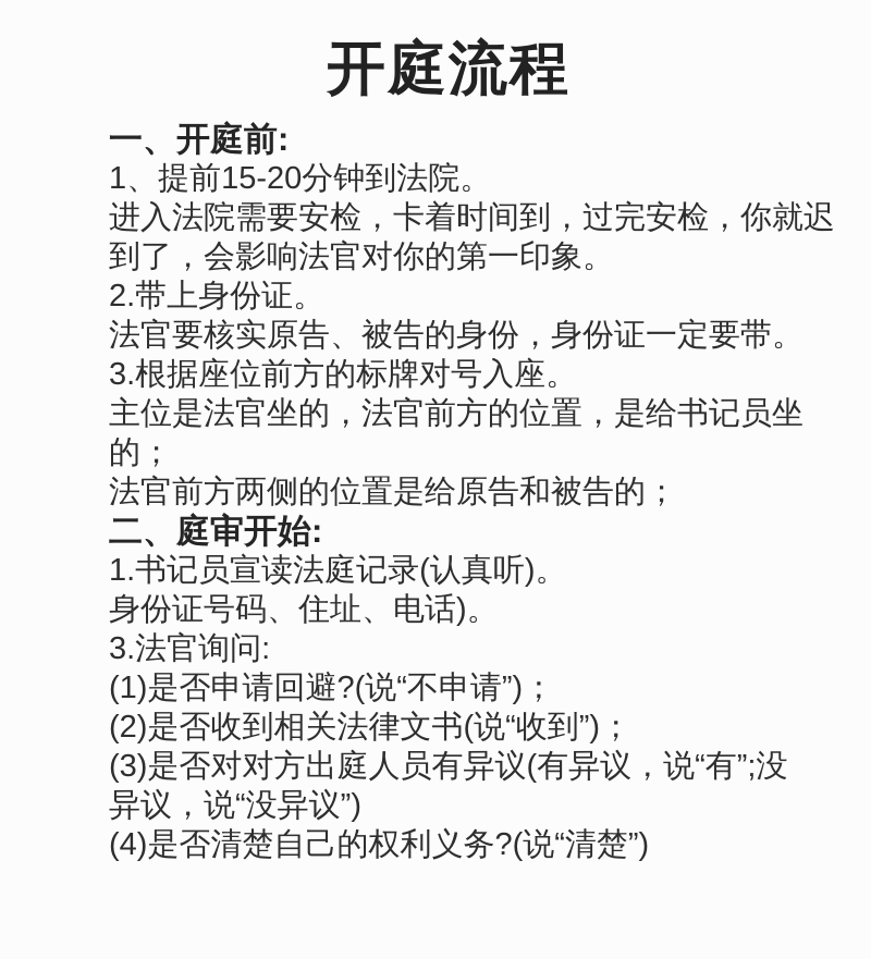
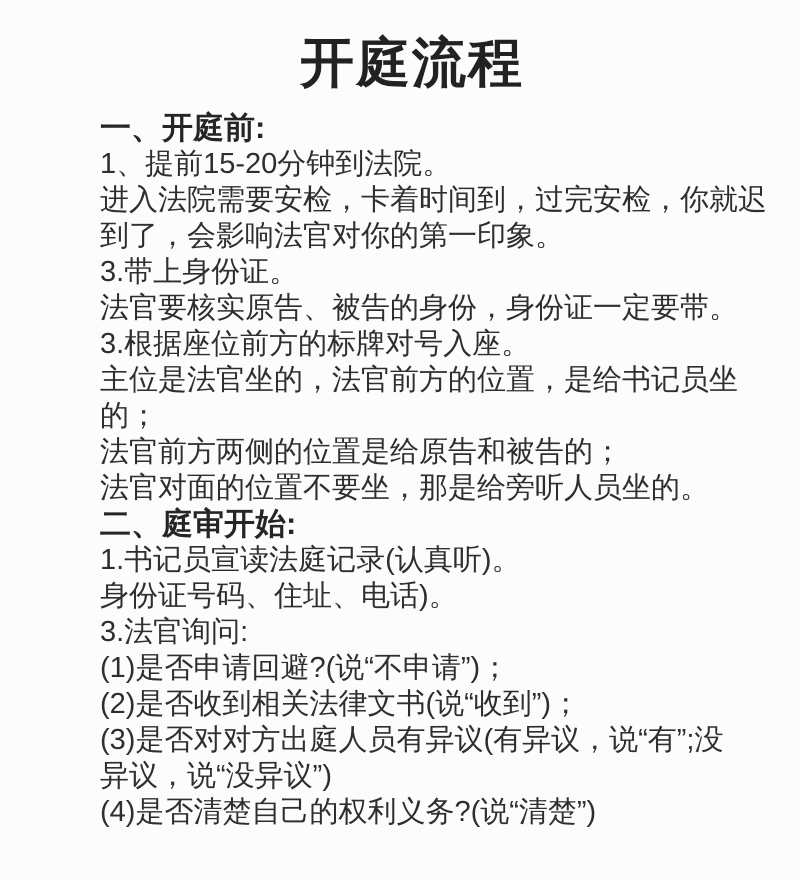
  开庭流程
  一、开庭前:
  1、提前15-20分钟到法院。
  进入法院需要安检，卡着时间到，过完安检，你就迟
  到了，会影响法官对你的第一印象。
- 2.带上身份证。
+ 3.带上身份证。
  法官要核实原告、被告的身份，身份证一定要带。
  3.根据座位前方的标牌对号入座。
  主位是法官坐的，法官前方的位置，是给书记员坐
  的；
  法官前方两侧的位置是给原告和被告的；
+ 法官对面的位置不要坐，那是给旁听人员坐的。
  二、庭审开始:
  1.书记员宣读法庭记录(认真听)。
  身份证号码、住址、电话)。
  3.法官询问:
  (1)是否申请回避?(说“不申请”)；
  (2)是否收到相关法律文书(说“收到”)；
  (3)是否对对方出庭人员有异议(有异议，说“有”;没
  异议，说“没异议”)
  (4)是否清楚自己的权利义务?(说“清楚”)
